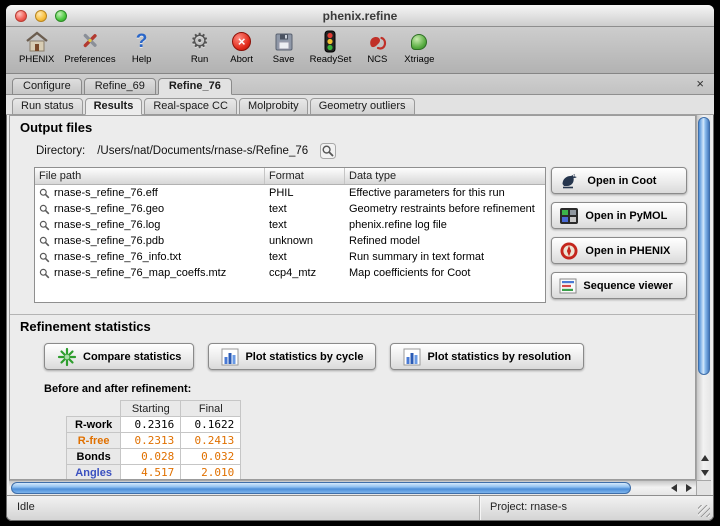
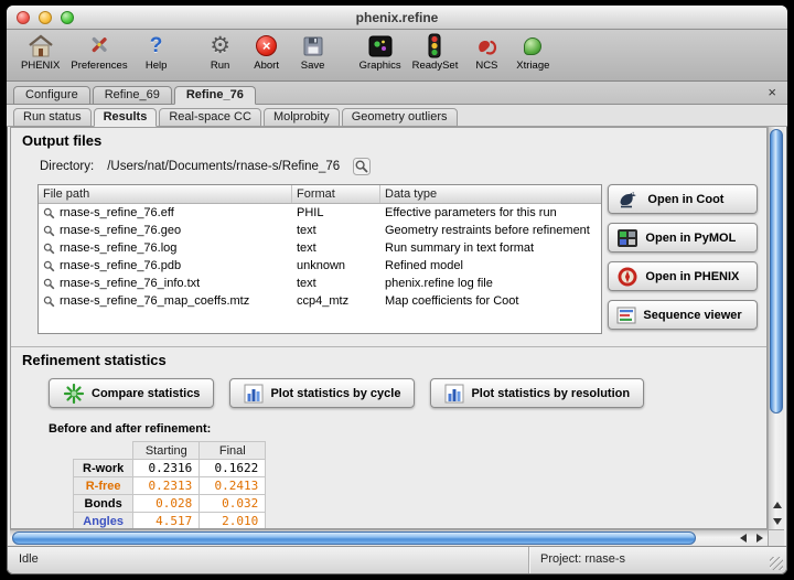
  phenix.refine
  PHENIX
  Preferences
  ?
  Help
  ⚙
  Run
  ×
  Abort
  Save
+ Graphics
  ReadySet
  NCS
  Xtriage
  Configure
  Refine_69
  Refine_76
  ×
  Run status
  Results
  Real-space CC
  Molprobity
  Geometry outliers
  Output files
  Directory:
  /Users/nat/Documents/rnase-s/Refine_76
  File path
  Format
  Data type
  rnase-s_refine_76.eff
  PHIL
  Effective parameters for this run
  rnase-s_refine_76.geo
  text
  Geometry restraints before refinement
  rnase-s_refine_76.log
  text
- phenix.refine log file
+ Run summary in text format
  rnase-s_refine_76.pdb
  unknown
  Refined model
  rnase-s_refine_76_info.txt
  text
- Run summary in text format
+ phenix.refine log file
  rnase-s_refine_76_map_coeffs.mtz
  ccp4_mtz
  Map coefficients for Coot
  Open in Coot
  Open in PyMOL
  Open in PHENIX
  Sequence viewer
  Refinement statistics
  Compare statistics
  Plot statistics by cycle
  Plot statistics by resolution
  Before and after refinement:
  	Starting	Final
  R-work	0.2316	0.1622
  R-free	0.2313	0.2413
  Bonds	0.028	0.032
  Angles	4.517	2.010
  Idle
  Project: rnase-s
